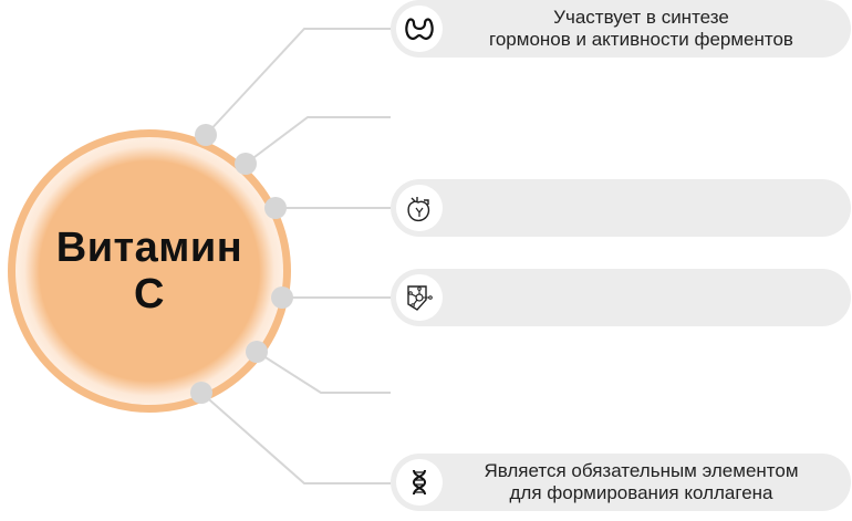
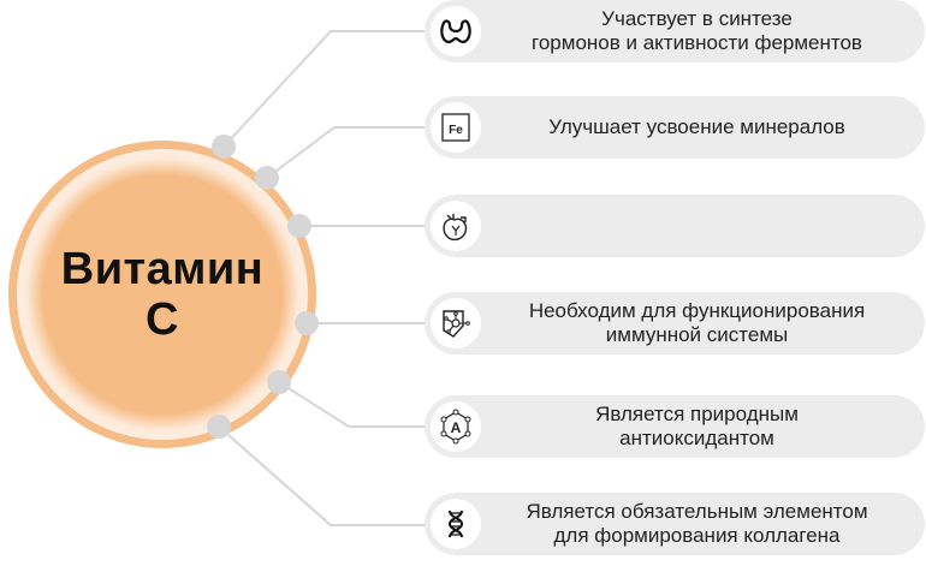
  Витамин
  С
  Участвует в синтезе
  гормонов и активности ферментов
+ Fe
+ Улучшает усвоение минералов
+ Необходим для функционирования
+ иммунной системы
+ A
+ Является природным
+ антиоксидантом
  Является обязательным элементом
  для формирования коллагена
